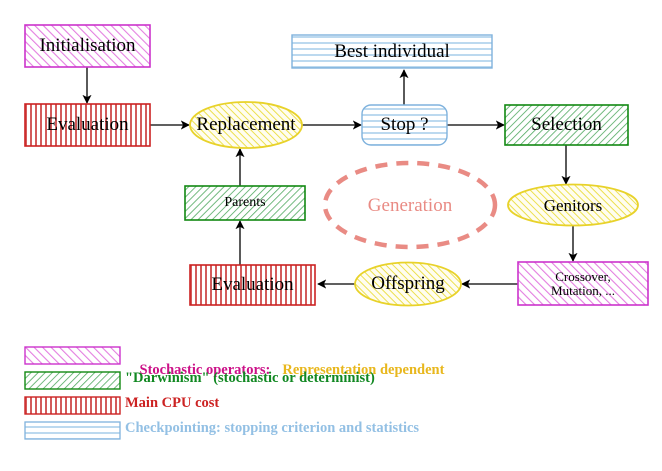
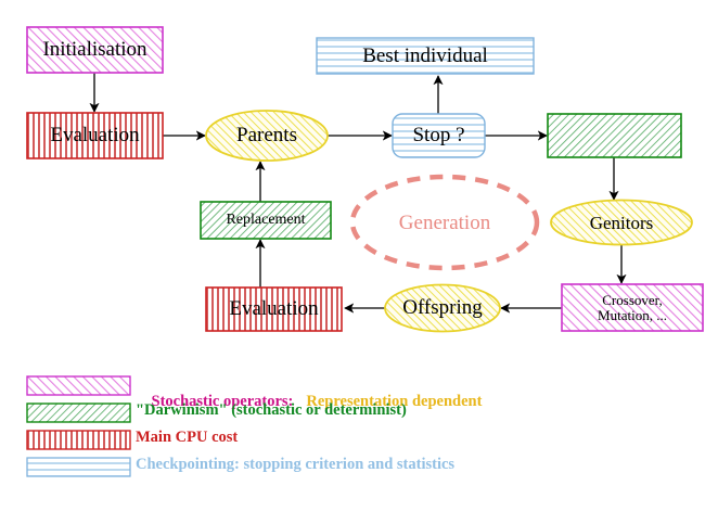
  Initialisation
  Evaluation
- Replacement
+ Parents
  Best individual
  Stop ?
- Selection
- Parents
+ Replacement
  Generation
  Genitors
  Evaluation
  Offspring
  Crossover,
  Mutation, ...
  Stochastic operators: Representation dependent
  "Darwinism" (stochastic or determinist)
  Main CPU cost
  Checkpointing: stopping criterion and statistics
